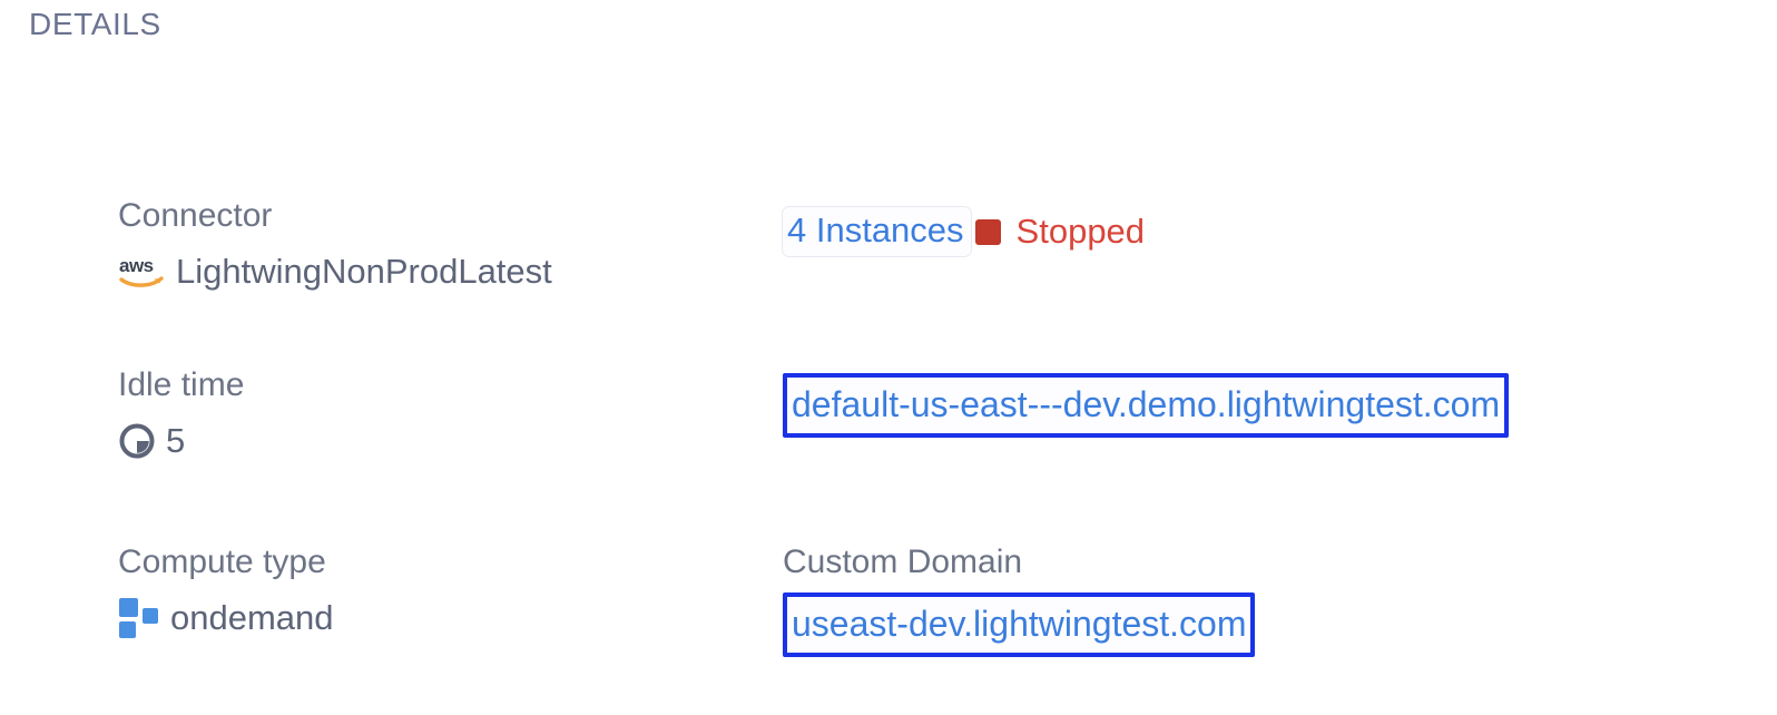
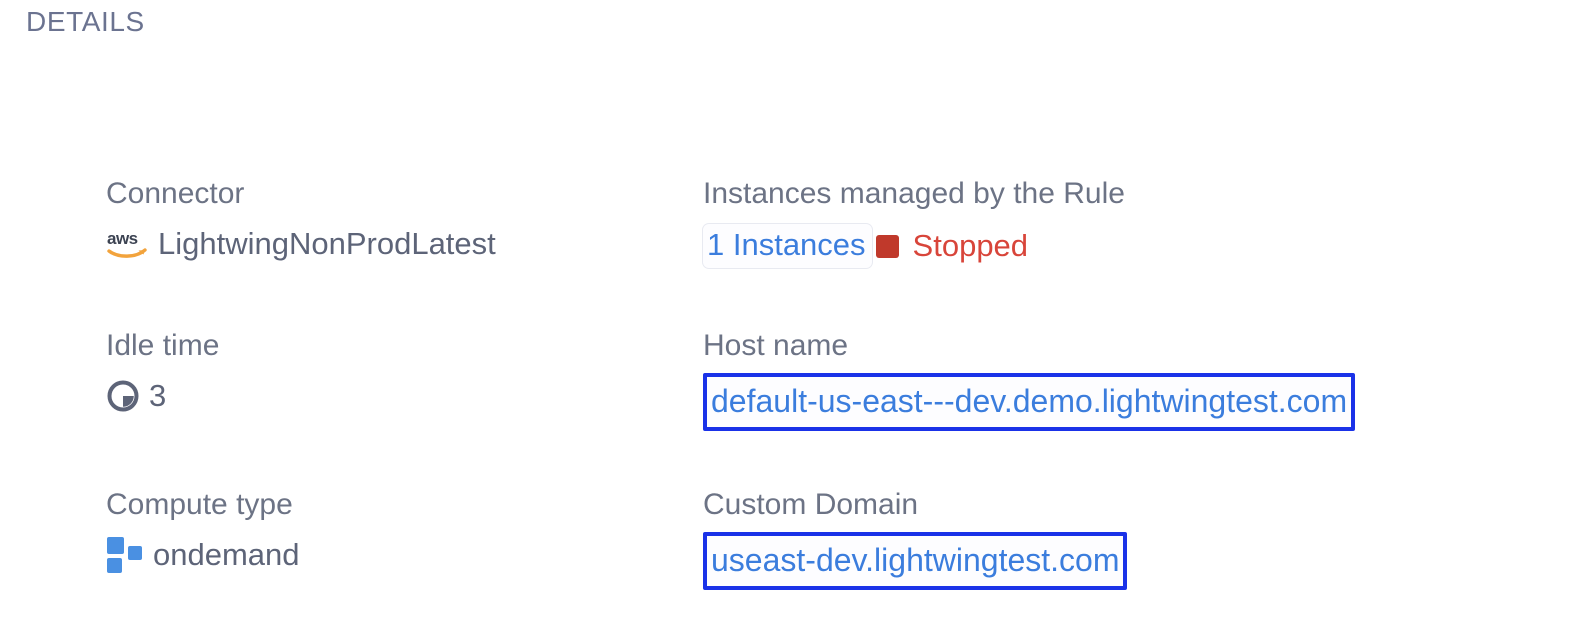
  DETAILS
  Connector
  aws
  LightwingNonProdLatest
  Idle time
- 5
+ 3
  Compute type
  ondemand
+ Instances managed by the Rule
- 4 Instances
+ 1 Instances
  Stopped
+ Host name
  default-us-east---dev.demo.lightwingtest.com
  Custom Domain
  useast-dev.lightwingtest.com
